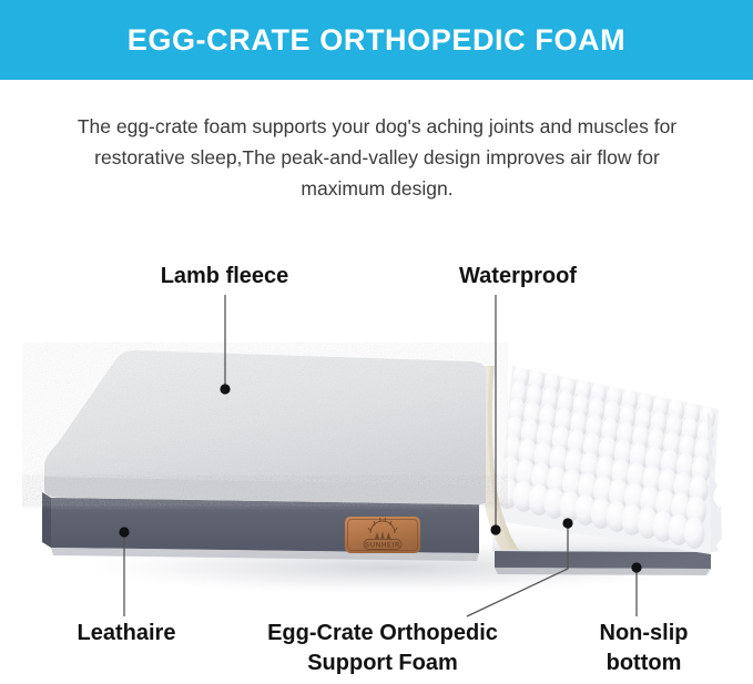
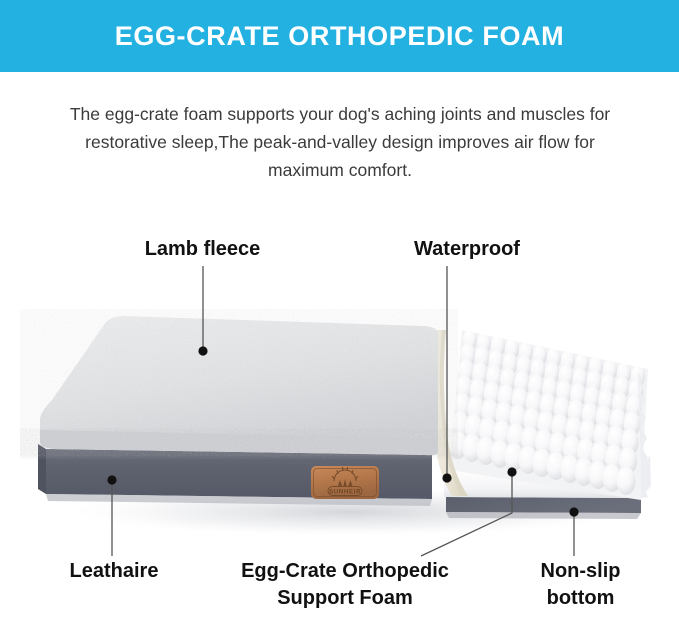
  EGG-CRATE ORTHOPEDIC FOAM
- The egg-crate foam supports your dog's aching joints and muscles for restorative sleep,The peak-and-valley design improves air flow for maximum design.
+ The egg-crate foam supports your dog's aching joints and muscles for restorative sleep,The peak-and-valley design improves air flow for maximum comfort.
  Lamb fleece
  Waterproof
  Leathaire
  Egg-Crate Orthopedic
  Support Foam
  Non-slip
  bottom
